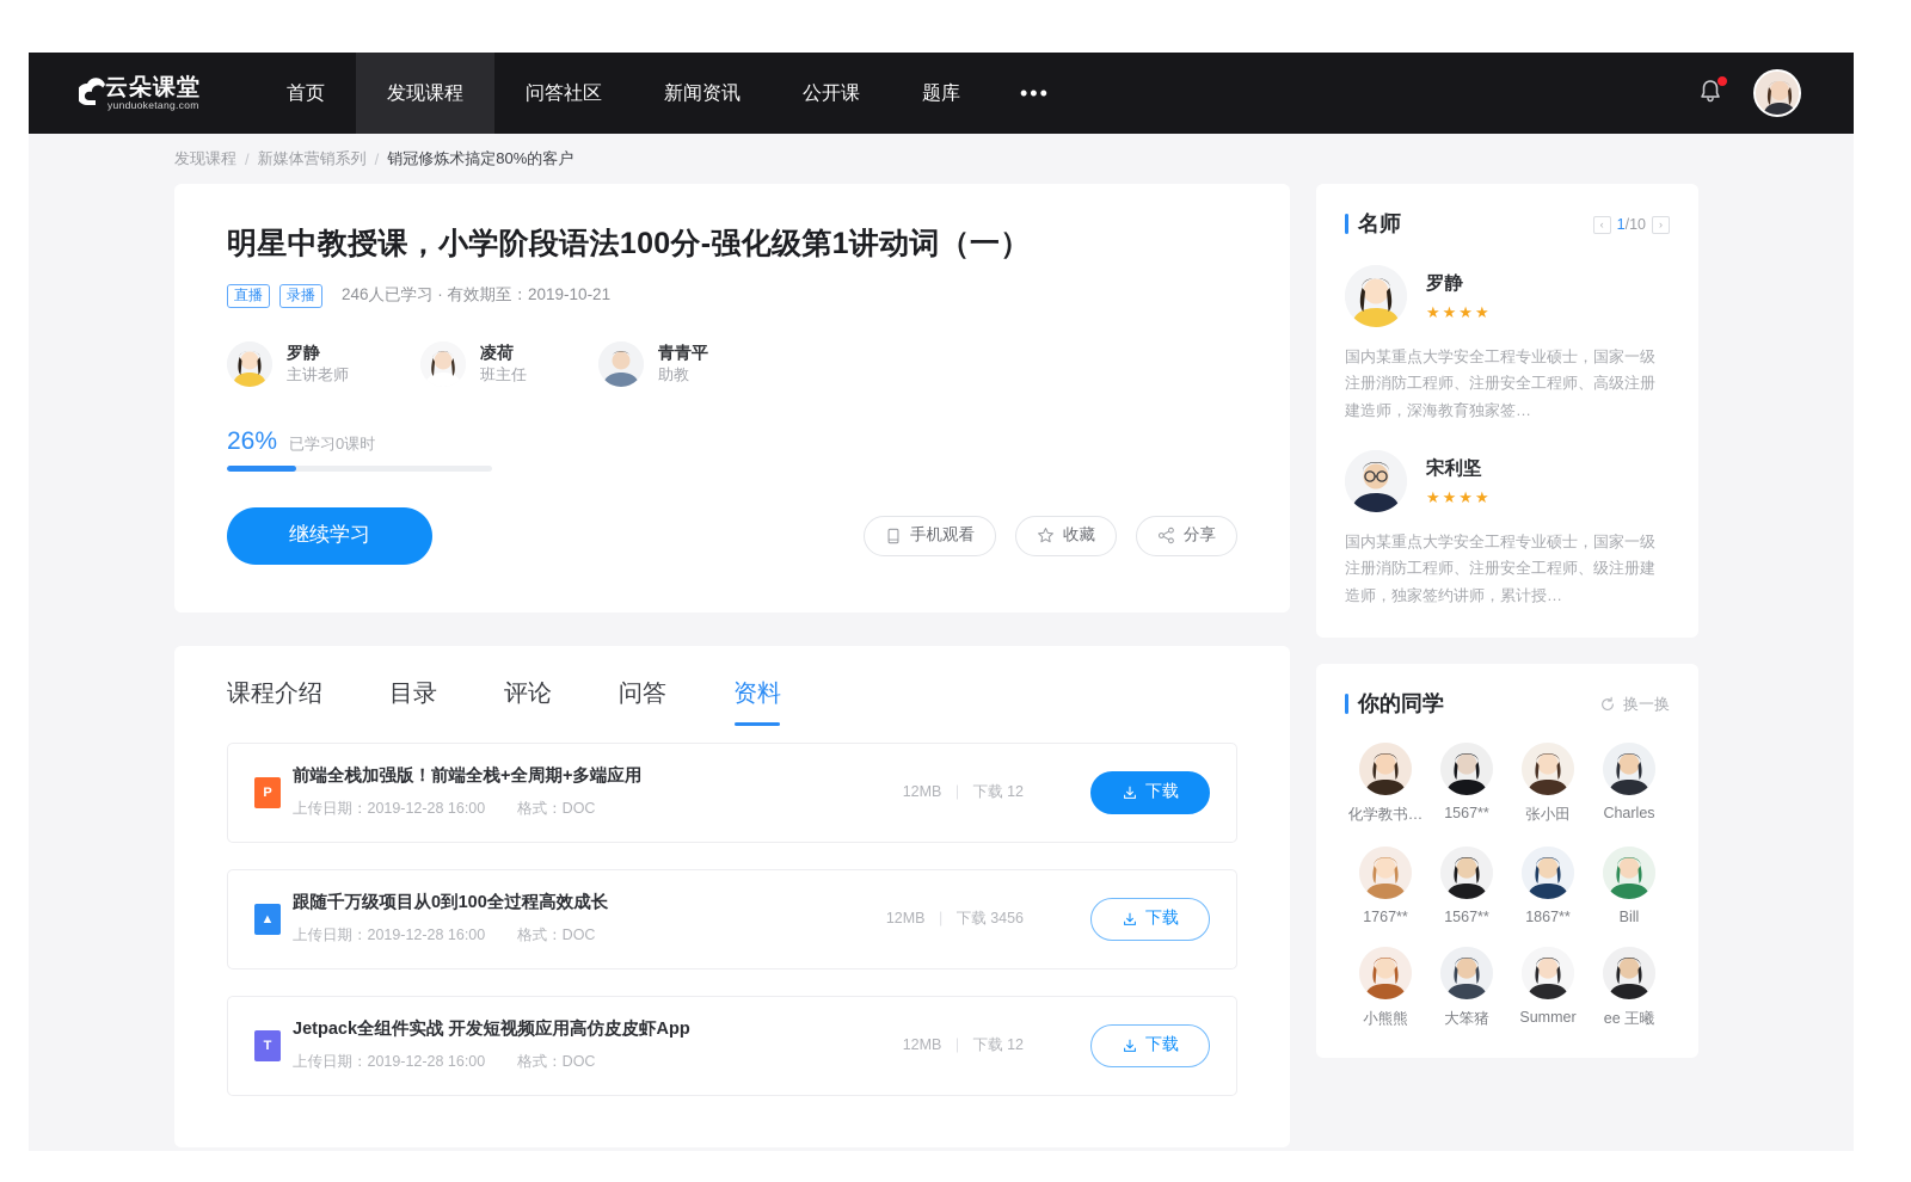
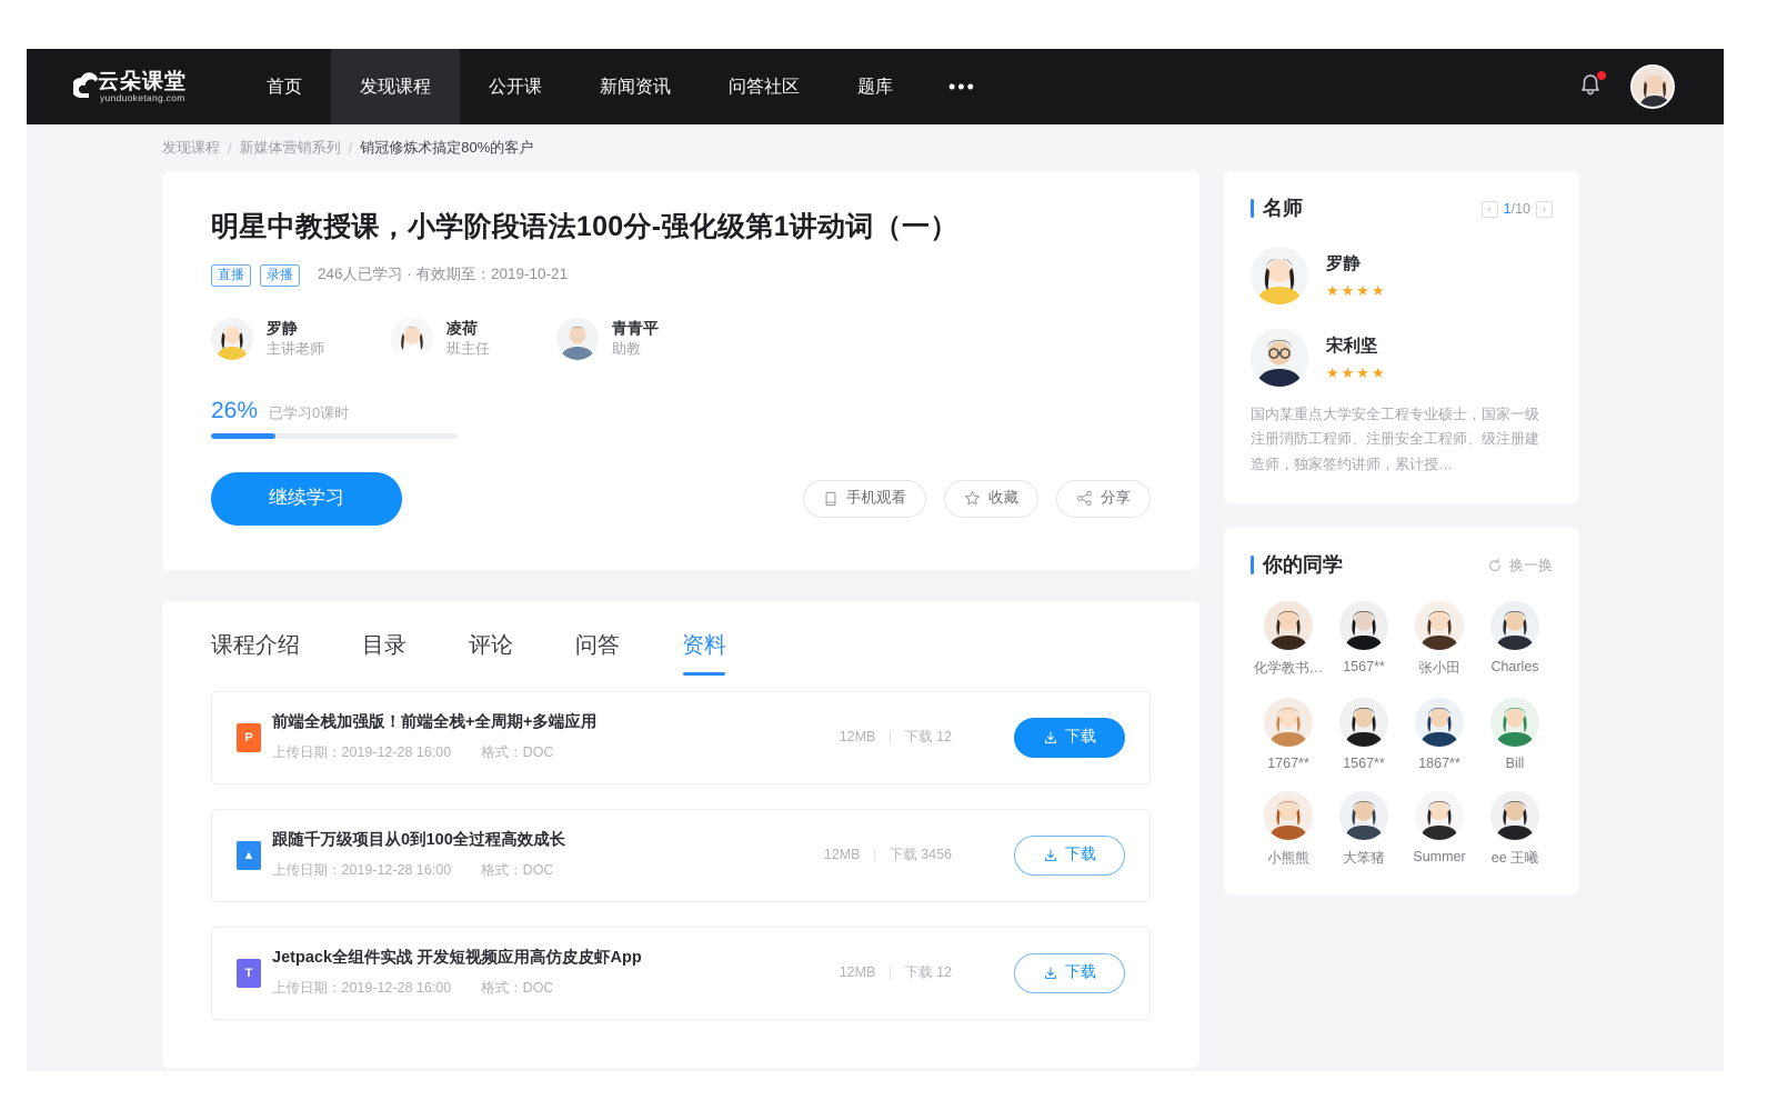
  云朵课堂
  yunduoketang.com
  首页
  发现课程
- 问答社区
+ 公开课
  新闻资讯
- 公开课
+ 问答社区
  题库
  •••
  发现课程
  /
  新媒体营销系列
  /
  销冠修炼术搞定80%的客户
  明星中教授课，小学阶段语法100分-强化级第1讲动词（一）
  直播
  录播
  246人已学习 · 有效期至：2019-10-21
  罗静
  主讲老师
  凌荷
  班主任
  青青平
  助教
  26%
  已学习0课时
  继续学习
  手机观看
  收藏
  分享
  课程介绍
  目录
  评论
  问答
  资料
  P
  前端全栈加强版！前端全栈+全周期+多端应用
  上传日期：2019-12-28 16:00 格式：DOC
  12MB | 下载 12
  下载
  ▲
  跟随千万级项目从0到100全过程高效成长
  上传日期：2019-12-28 16:00 格式：DOC
  12MB | 下载 3456
  下载
  T
  Jetpack全组件实战 开发短视频应用高仿皮皮虾App
  上传日期：2019-12-28 16:00 格式：DOC
  12MB | 下载 12
  下载
  名师
  ‹
  1/10
  ›
  罗静
  ★★★★
- 国内某重点大学安全工程专业硕士，国家一级注册消防工程师、注册安全工程师、高级注册建造师，深海教育独家签…
  宋利坚
  ★★★★
  国内某重点大学安全工程专业硕士，国家一级注册消防工程师、注册安全工程师、级注册建造师，独家签约讲师，累计授…
  你的同学
  换一换
  化学教书…
  1567**
  张小田
  Charles
  1767**
  1567**
  1867**
  Bill
  小熊熊
  大笨猪
  Summer
  ee 王曦
